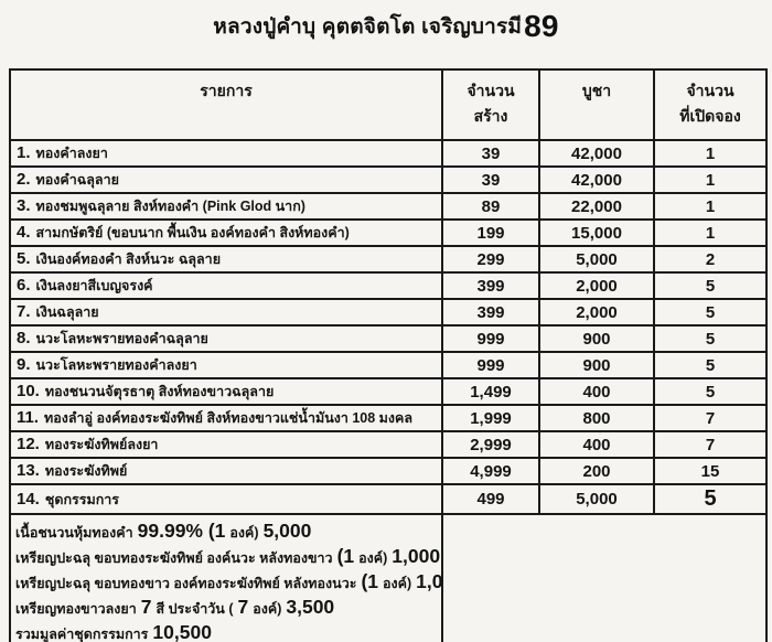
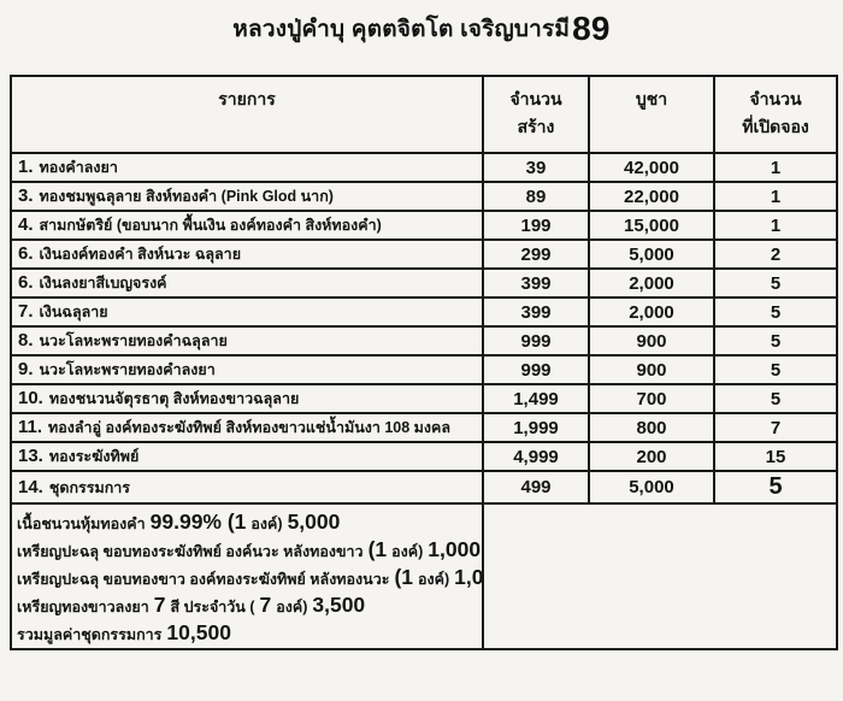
  หลวงปู่คำบุ คุตตจิตโต เจริญบารมี89
  รายการ	จำนวน สร้าง	บูชา	จำนวน ที่เปิดจอง
  1. ทองคำลงยา	39	42,000	1
- 2. ทองคำฉลุลาย	39	42,000	1
  3. ทองชมพูฉลุลาย สิงห์ทองคำ (Pink Glod นาก)	89	22,000	1
  4. สามกษัตริย์ (ขอบนาก พื้นเงิน องค์ทองคำ สิงห์ทองคำ)	199	15,000	1
- 5. เงินองค์ทองคำ สิงห์นวะ ฉลุลาย	299	5,000	2
+ 6. เงินองค์ทองคำ สิงห์นวะ ฉลุลาย	299	5,000	2
  6. เงินลงยาสีเบญจรงค์	399	2,000	5
  7. เงินฉลุลาย	399	2,000	5
  8. นวะโลหะพรายทองคำฉลุลาย	999	900	5
  9. นวะโลหะพรายทองคำลงยา	999	900	5
- 10. ทองชนวนจัตุรธาตุ สิงห์ทองขาวฉลุลาย	1,499	400	5
+ 10. ทองชนวนจัตุรธาตุ สิงห์ทองขาวฉลุลาย	1,499	700	5
  11. ทองลำอู่ องค์ทองระฆังทิพย์ สิงห์ทองขาวแช่น้ำมันงา 108 มงคล	1,999	800	7
- 12. ทองระฆังทิพย์ลงยา	2,999	400	7
  13. ทองระฆังทิพย์	4,999	200	15
  14. ชุดกรรมการ	499	5,000	5
  เนื้อชนวนหุ้มทองคำ 99.99% (1 องค์) 5,000 เหรียญปะฉลุ ขอบทองระฆังทิพย์ องค์นวะ หลังทองขาว (1 องค์) 1,000 เหรียญปะฉลุ ขอบทองขาว องค์ทองระฆังทิพย์ หลังทองนวะ (1 องค์) 1,0 เหรียญทองขาวลงยา 7 สี ประจำวัน ( 7 องค์) 3,500 รวมมูลค่าชุดกรรมการ 10,500
